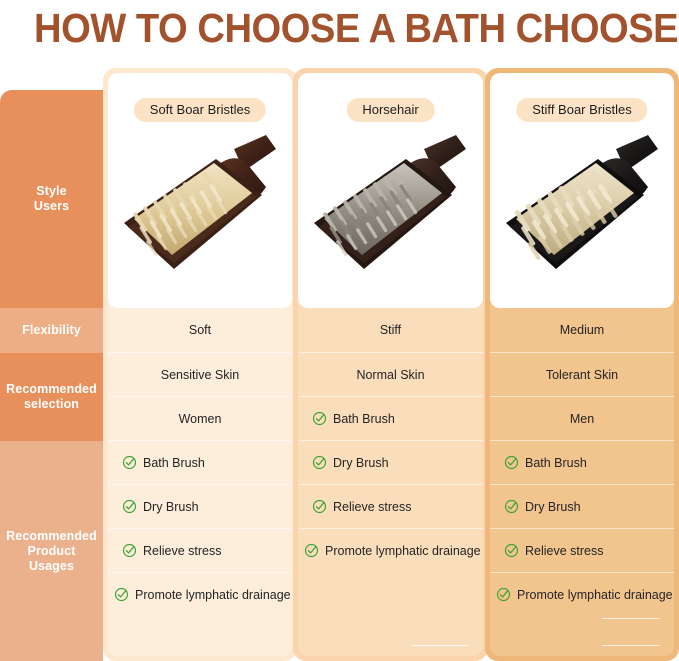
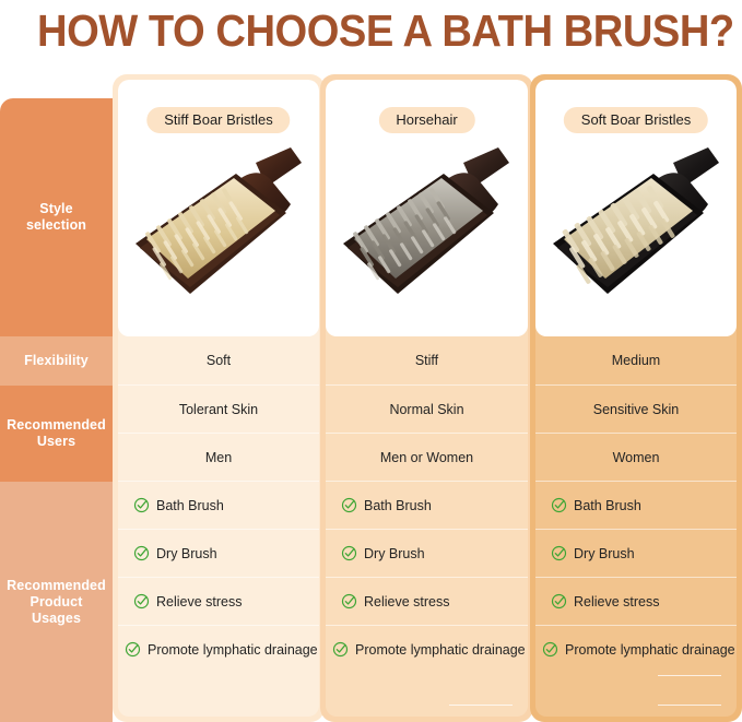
- HOW TO CHOOSE A BATH CHOOSE
+ HOW TO CHOOSE A BATH BRUSH?
  Style
- Users
+ selection
  Flexibility
  Recommended
- selection
+ Users
  Recommended
  Product
  Usages
- Soft Boar Bristles
+ Stiff Boar Bristles
  Soft
- Sensitive Skin
+ Tolerant Skin
- Women
+ Men
  Bath Brush
  Dry Brush
  Relieve stress
  Promote lymphatic drainage
  Horsehair
  Stiff
  Normal Skin
+ Men or Women
  Bath Brush
  Dry Brush
  Relieve stress
  Promote lymphatic drainage
- Stiff Boar Bristles
+ Soft Boar Bristles
  Medium
- Tolerant Skin
+ Sensitive Skin
- Men
+ Women
  Bath Brush
  Dry Brush
  Relieve stress
  Promote lymphatic drainage
